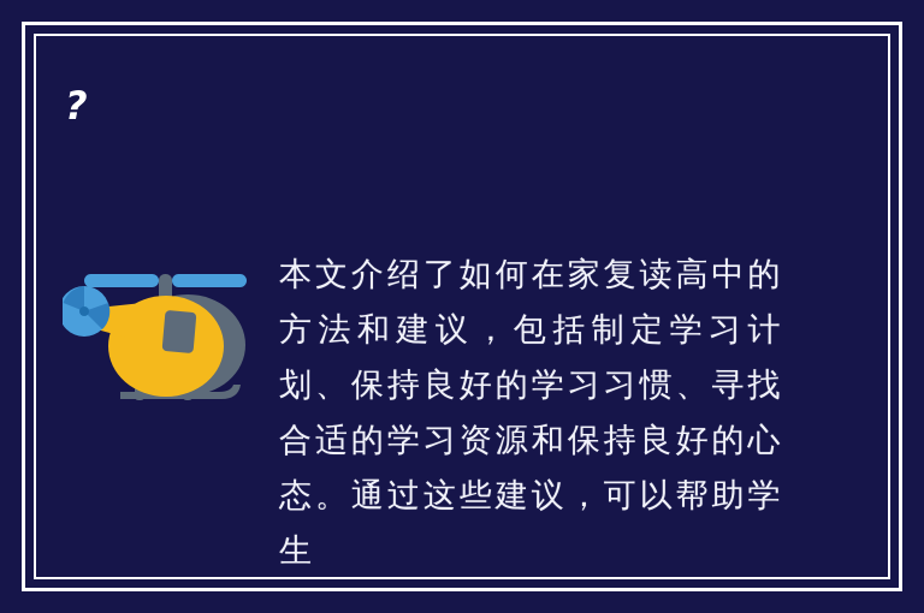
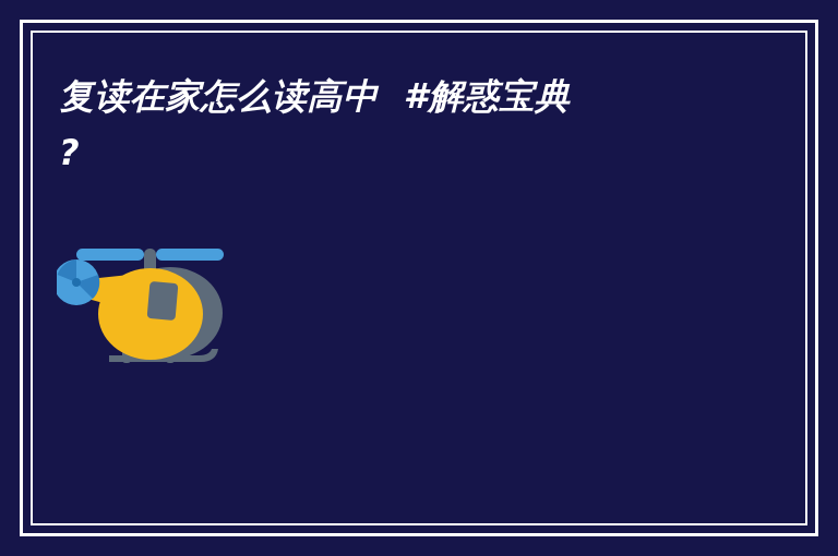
+ 复读在家怎么读高中 #解惑宝典
  ?
- 本文介绍了如何在家复读高中的方法和建议，包括制定学习计划、保持良好的学习习惯、寻找合适的学习资源和保持良好的心态。通过这些建议，可以帮助学生
